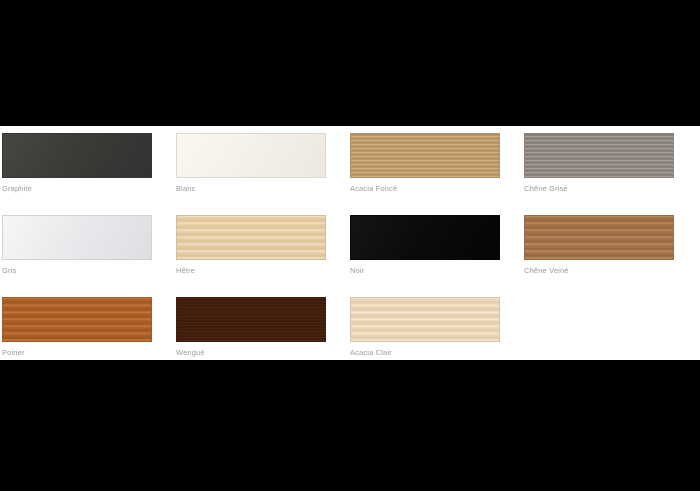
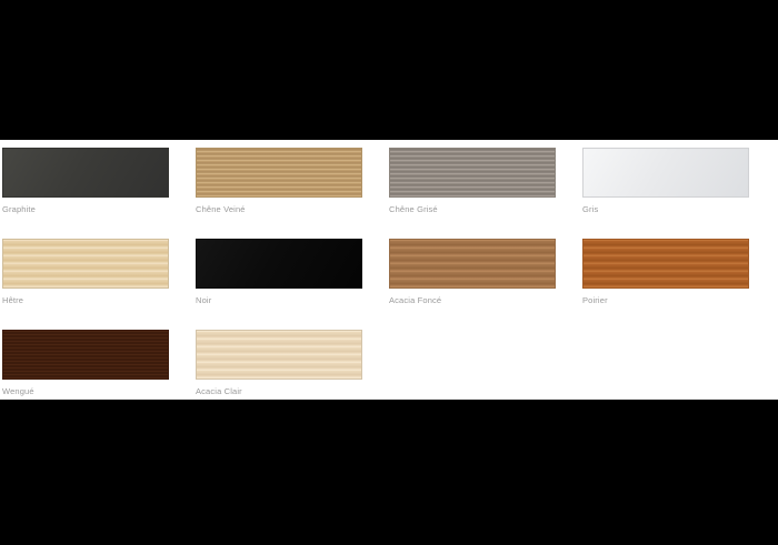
  Graphite
- Blanc
- Acacia Foncé
+ Chêne Veiné
  Chêne Grisé
  Gris
  Hêtre
  Noir
- Chêne Veiné
+ Acacia Foncé
  Poirier
  Wengué
  Acacia Clair
